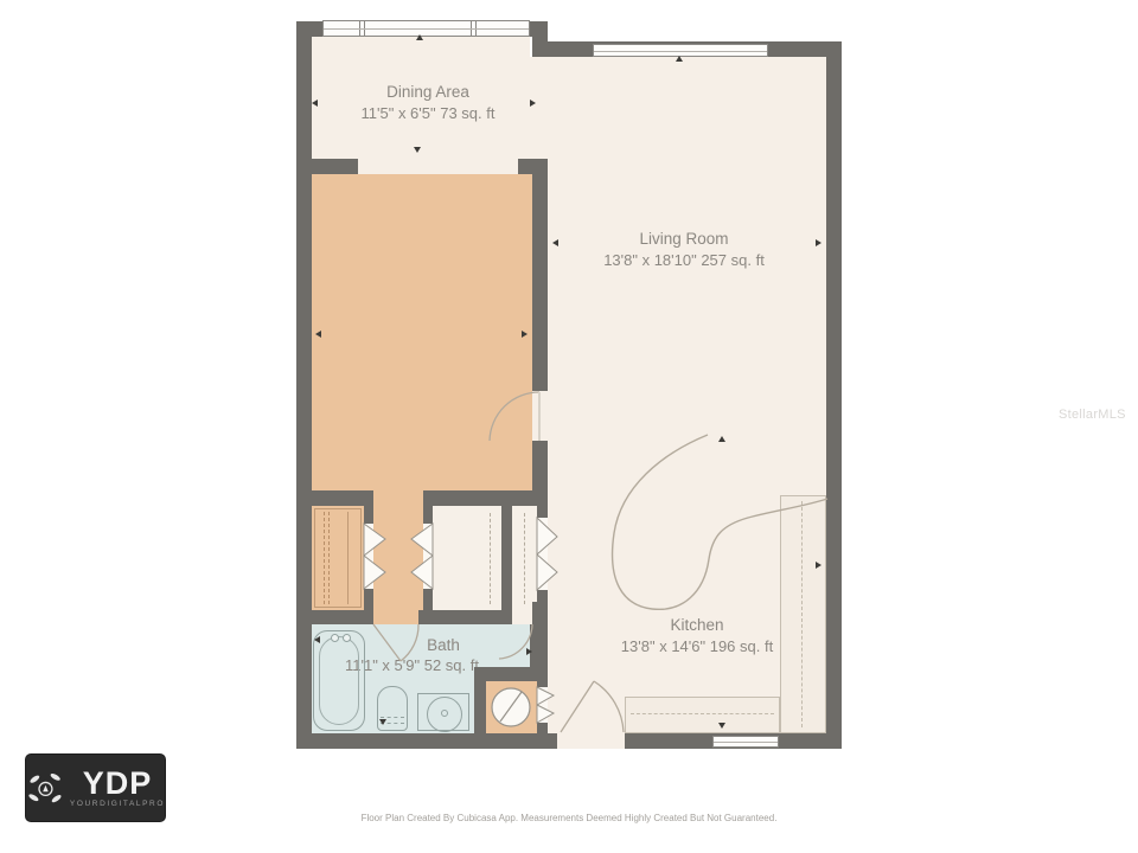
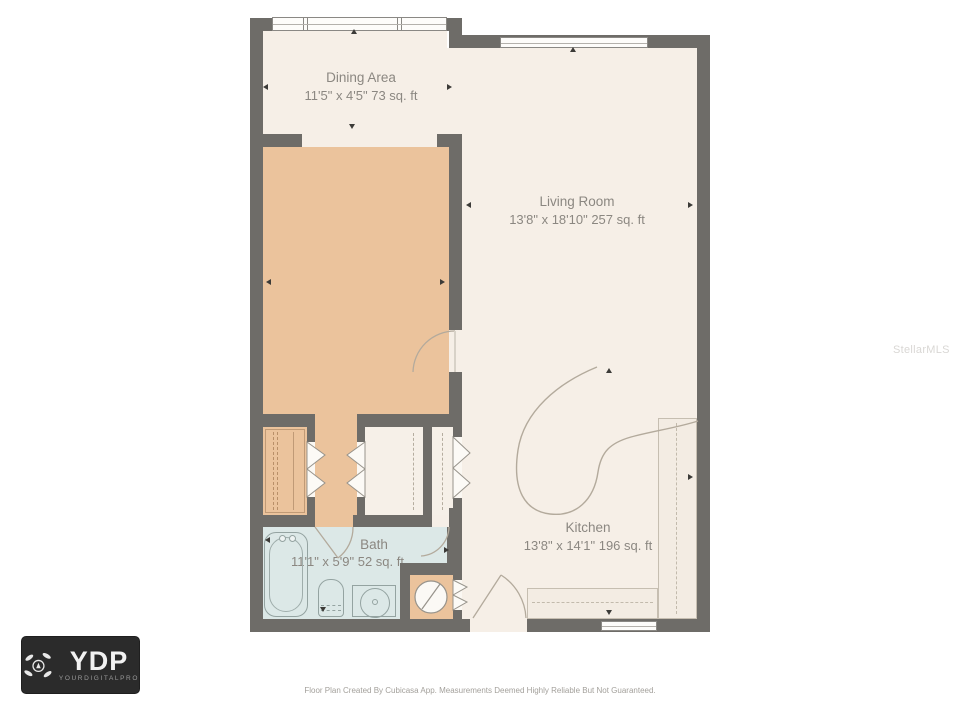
  Dining Area
- 11'5" x 6'5" 73 sq. ft
+ 11'5" x 4'5" 73 sq. ft
  Living Room
  13'8" x 18'10" 257 sq. ft
  Bath
  11'1" x 5'9" 52 sq. ft
  Kitchen
- 13'8" x 14'6" 196 sq. ft
+ 13'8" x 14'1" 196 sq. ft
  StellarMLS
  YDP
- Floor Plan Created By Cubicasa App. Measurements Deemed Highly Created But Not Guaranteed.
+ Floor Plan Created By Cubicasa App. Measurements Deemed Highly Reliable But Not Guaranteed.
